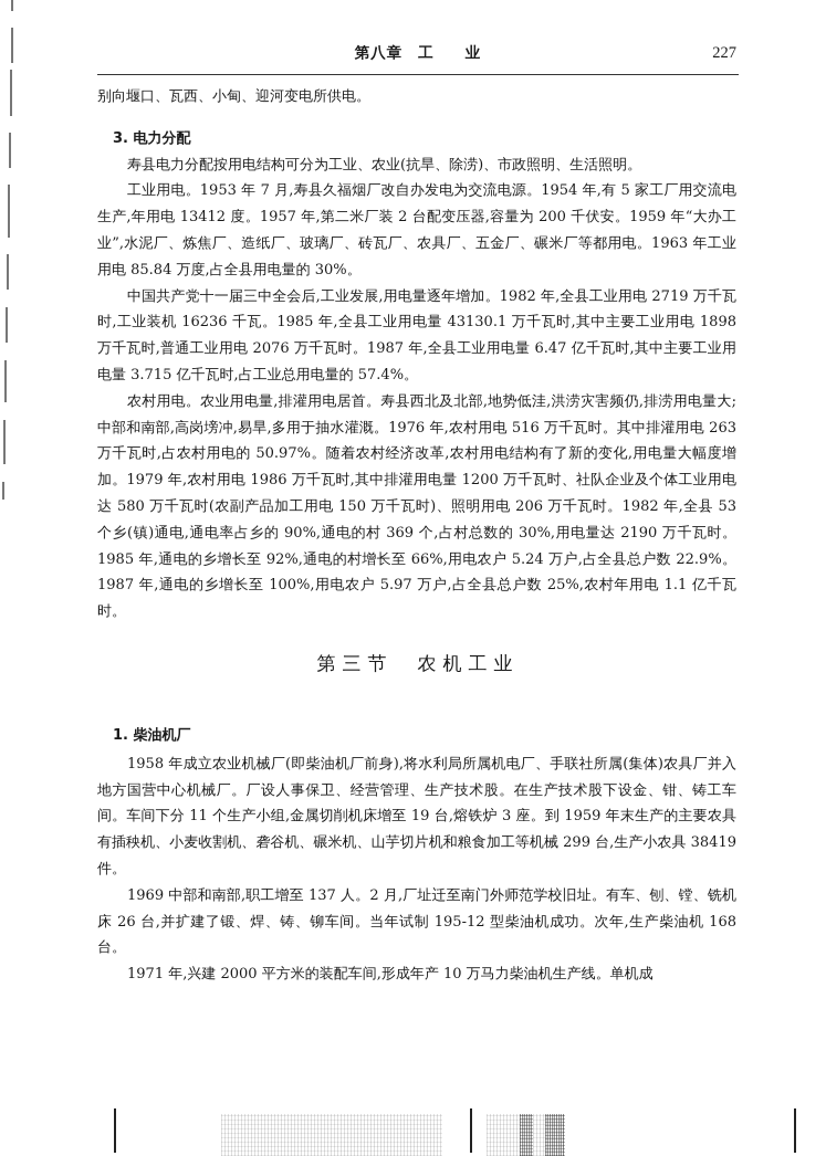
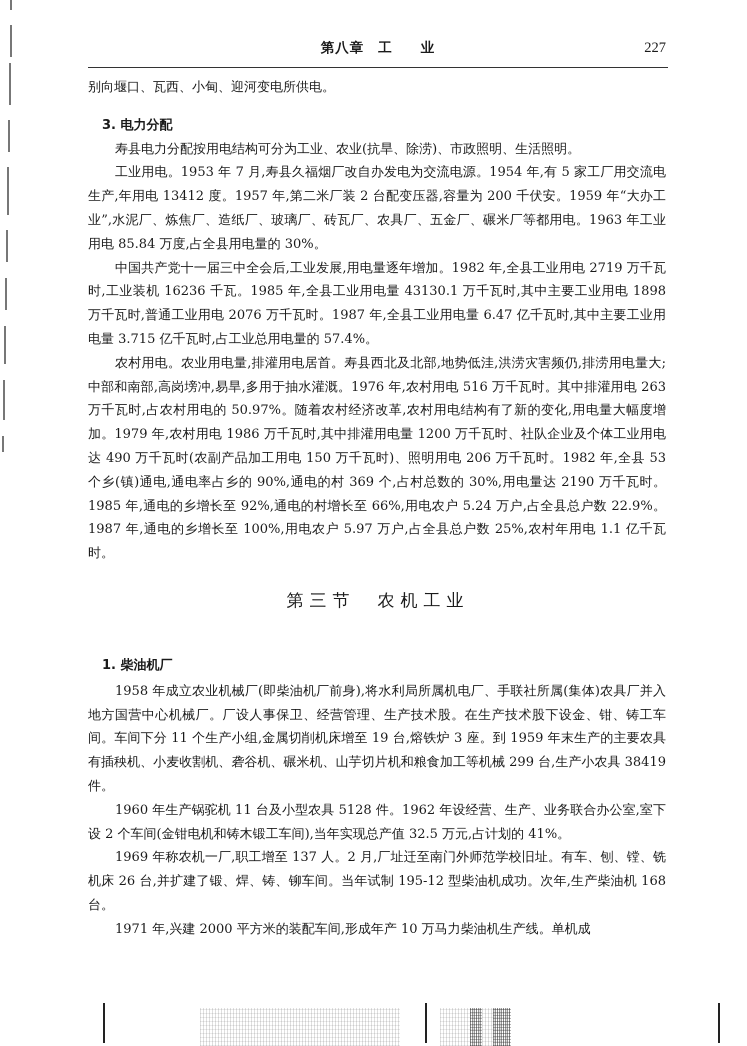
  第八章 工 业
  227
  别向堰口、瓦西、小甸、迎河变电所供电。
  3. 电力分配
  寿县电力分配按用电结构可分为工业、农业(抗旱、除涝)、市政照明、生活照明。
  工业用电。1953 年 7 月,寿县久福烟厂改自办发电为交流电源。1954 年,有 5 家工厂用交流电生产,年用电 13412 度。1957 年,第二米厂装 2 台配变压器,容量为 200 千伏安。1959 年“大办工业”,水泥厂、炼焦厂、造纸厂、玻璃厂、砖瓦厂、农具厂、五金厂、碾米厂等都用电。1963 年工业用电 85.84 万度,占全县用电量的 30%。
  中国共产党十一届三中全会后,工业发展,用电量逐年增加。1982 年,全县工业用电 2719 万千瓦时,工业装机 16236 千瓦。1985 年,全县工业用电量 43130.1 万千瓦时,其中主要工业用电 1898 万千瓦时,普通工业用电 2076 万千瓦时。1987 年,全县工业用电量 6.47 亿千瓦时,其中主要工业用电量 3.715 亿千瓦时,占工业总用电量的 57.4%。
- 农村用电。农业用电量,排灌用电居首。寿县西北及北部,地势低洼,洪涝灾害频仍,排涝用电量大;中部和南部,高岗塝冲,易旱,多用于抽水灌溉。1976 年,农村用电 516 万千瓦时。其中排灌用电 263 万千瓦时,占农村用电的 50.97%。随着农村经济改革,农村用电结构有了新的变化,用电量大幅度增加。1979 年,农村用电 1986 万千瓦时,其中排灌用电量 1200 万千瓦时、社队企业及个体工业用电达 580 万千瓦时(农副产品加工用电 150 万千瓦时)、照明用电 206 万千瓦时。1982 年,全县 53 个乡(镇)通电,通电率占乡的 90%,通电的村 369 个,占村总数的 30%,用电量达 2190 万千瓦时。1985 年,通电的乡增长至 92%,通电的村增长至 66%,用电农户 5.24 万户,占全县总户数 22.9%。1987 年,通电的乡增长至 100%,用电农户 5.97 万户,占全县总户数 25%,农村年用电 1.1 亿千瓦时。
+ 农村用电。农业用电量,排灌用电居首。寿县西北及北部,地势低洼,洪涝灾害频仍,排涝用电量大;中部和南部,高岗塝冲,易旱,多用于抽水灌溉。1976 年,农村用电 516 万千瓦时。其中排灌用电 263 万千瓦时,占农村用电的 50.97%。随着农村经济改革,农村用电结构有了新的变化,用电量大幅度增加。1979 年,农村用电 1986 万千瓦时,其中排灌用电量 1200 万千瓦时、社队企业及个体工业用电达 490 万千瓦时(农副产品加工用电 150 万千瓦时)、照明用电 206 万千瓦时。1982 年,全县 53 个乡(镇)通电,通电率占乡的 90%,通电的村 369 个,占村总数的 30%,用电量达 2190 万千瓦时。1985 年,通电的乡增长至 92%,通电的村增长至 66%,用电农户 5.24 万户,占全县总户数 22.9%。1987 年,通电的乡增长至 100%,用电农户 5.97 万户,占全县总户数 25%,农村年用电 1.1 亿千瓦时。
  第三节 农机工业
  1. 柴油机厂
  1958 年成立农业机械厂(即柴油机厂前身),将水利局所属机电厂、手联社所属(集体)农具厂并入地方国营中心机械厂。厂设人事保卫、经营管理、生产技术股。在生产技术股下设金、钳、铸工车间。车间下分 11 个生产小组,金属切削机床增至 19 台,熔铁炉 3 座。到 1959 年末生产的主要农具有插秧机、小麦收割机、砻谷机、碾米机、山芋切片机和粮食加工等机械 299 台,生产小农具 38419 件。
+ 1960 年生产锅驼机 11 台及小型农具 5128 件。1962 年设经营、生产、业务联合办公室,室下设 2 个车间(金钳电机和铸木锻工车间),当年实现总产值 32.5 万元,占计划的 41%。
- 1969 中部和南部,职工增至 137 人。2 月,厂址迁至南门外师范学校旧址。有车、刨、镗、铣机床 26 台,并扩建了锻、焊、铸、铆车间。当年试制 195-12 型柴油机成功。次年,生产柴油机 168 台。
+ 1969 年称农机一厂,职工增至 137 人。2 月,厂址迁至南门外师范学校旧址。有车、刨、镗、铣机床 26 台,并扩建了锻、焊、铸、铆车间。当年试制 195-12 型柴油机成功。次年,生产柴油机 168 台。
  1971 年,兴建 2000 平方米的装配车间,形成年产 10 万马力柴油机生产线。单机成
